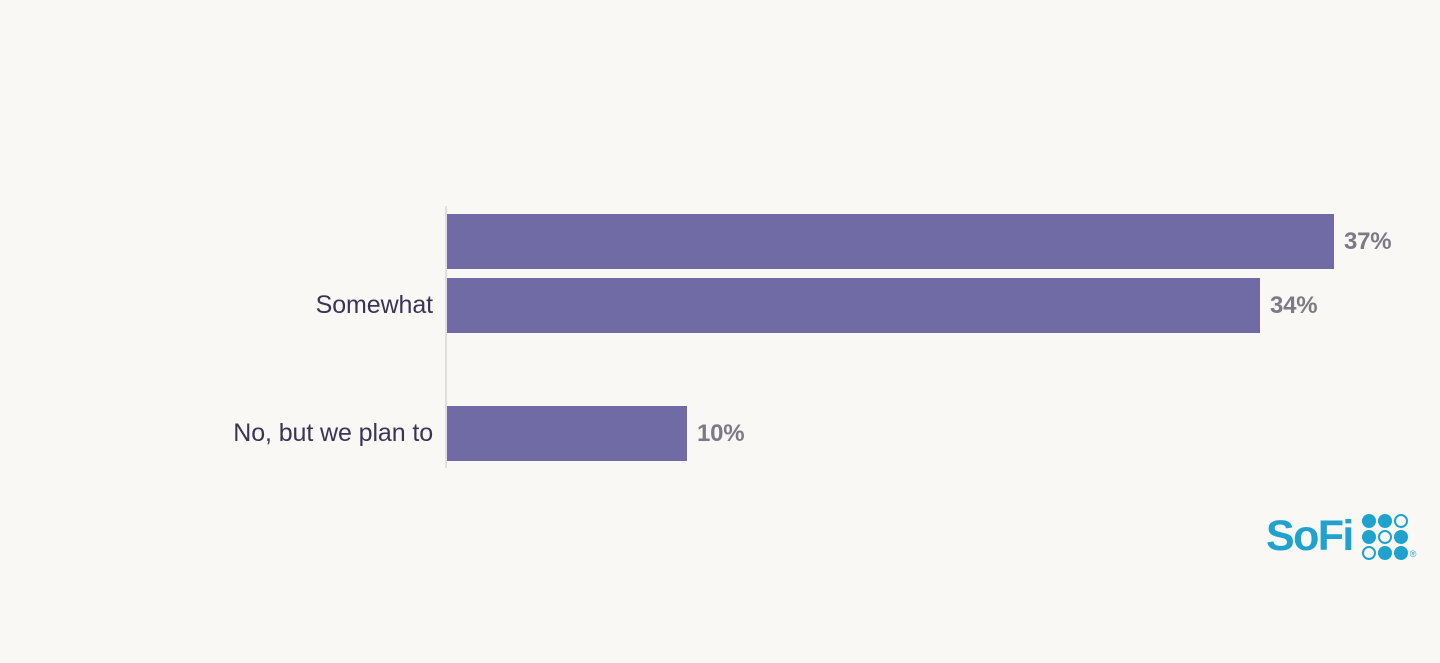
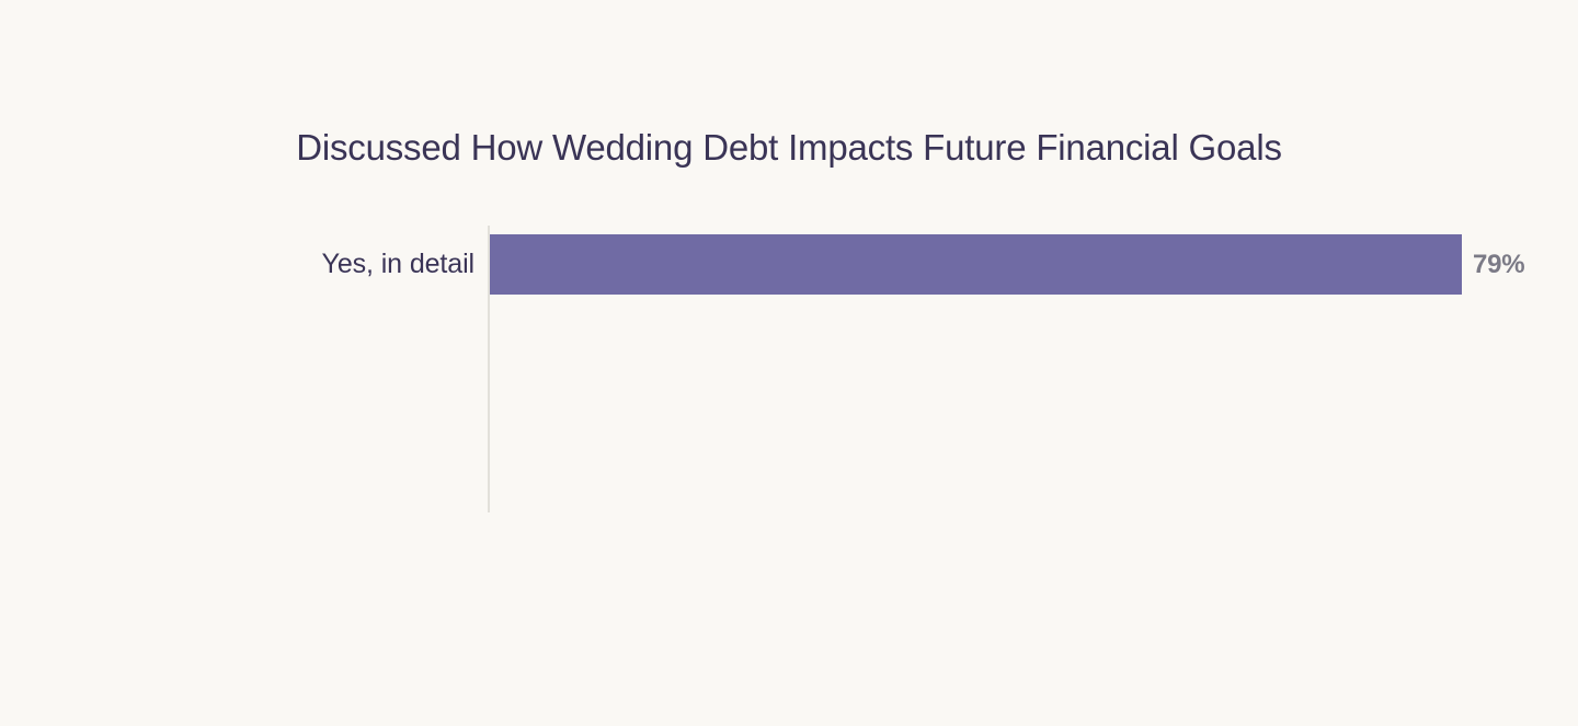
+ Discussed How Wedding Debt Impacts Future Financial Goals
+ Yes, in detail
- 37%
+ 79%
- Somewhat
- 34%
- No, but we plan to
- 10%
- SoFi
- ®
